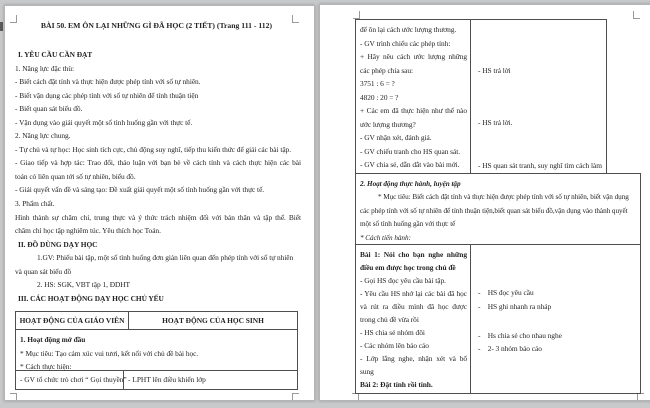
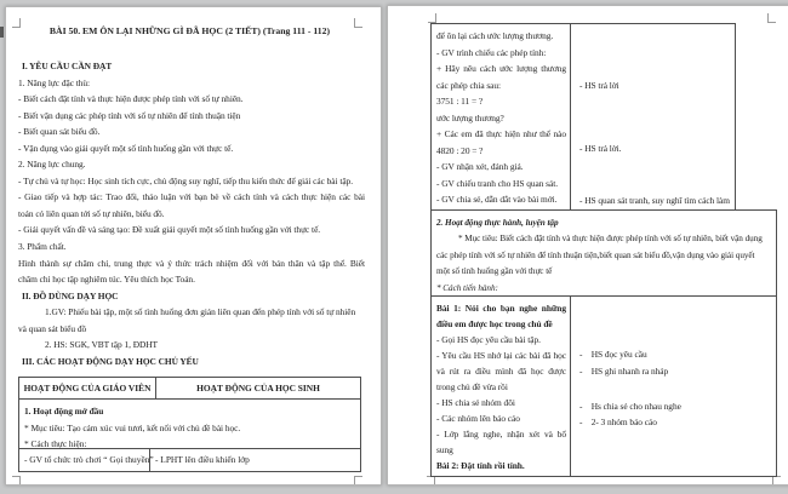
  BÀI 50. EM ÔN LẠI NHỮNG GÌ ĐÃ HỌC (2 TIẾT) (Trang 111 - 112)
  I. YÊU CẦU CẦN ĐẠT
  1. Năng lực đặc thù:
  - Biết cách đặt tính và thực hiện được phép tính với số tự nhiên.
  - Biết vận dụng các phép tính với số tự nhiên để tính thuận tiện
  - Biết quan sát biểu đồ.
  - Vận dụng vào giải quyết một số tình huống gần với thực tế.
  2. Năng lực chung.
  - Tự chủ và tự học: Học sinh tích cực, chủ động suy nghĩ, tiếp thu kiến thức để giải các bài tập.
  - Giao tiếp và hợp tác: Trao đổi, thảo luận với bạn bè về cách tính và cách thực hiện các bài
  toán có liên quan tới số tự nhiên, biểu đồ.
  - Giải quyết vấn đề và sáng tạo: Đề xuất giải quyết một số tình huống gần với thực tế.
  3. Phẩm chất.
  Hình thành sự chăm chỉ, trung thực và ý thức trách nhiệm đối với bản thân và tập thể. Biết
  chăm chỉ học tập nghiêm túc. Yêu thích học Toán.
  II. ĐỒ DÙNG DẠY HỌC
  1.GV: Phiếu bài tập, một số tình huống đơn giản liên quan đến phép tính với số tự nhiên
  và quan sát biểu đồ
  2. HS: SGK, VBT tập 1, ĐDHT
  III. CÁC HOẠT ĐỘNG DẠY HỌC CHỦ YẾU
  HOẠT ĐỘNG CỦA GIÁO VIÊN
  HOẠT ĐỘNG CỦA HỌC SINH
  1. Hoạt động mở đầu
  * Mục tiêu: Tạo cảm xúc vui tươi, kết nối với chủ đề bài học.
  * Cách thực hiện:
  - GV tổ chức trò chơi “ Gọi thuyền”
  - LPHT lên điều khiển lớp
  để ôn lại cách ước lượng thương.
  - GV trình chiếu các phép tính:
- + Hãy nêu cách ước lượng những
+ + Hãy nêu cách ước lượng thương
  các phép chia sau:
- 3751 : 6 = ?
+ 3751 : 11 = ?
- 4820 : 20 = ?
+ ước lượng thương?
  + Các em đã thực hiện như thế nào
- ước lượng thương?
+ 4820 : 20 = ?
  - GV nhận xét, đánh giá.
  - GV chiếu tranh cho HS quan sát.
  - GV chia sẻ, dẫn dắt vào bài mới.
  - HS trả lời
  - HS trả lời.
  - HS quan sát tranh, suy nghĩ tìm cách làm
  2. Hoạt động thực hành, luyện tập
  * Mục tiêu: Biết cách đặt tính và thực hiện được phép tính với số tự nhiên, biết vận dụng
- các phép tính với số tự nhiên để tính thuận tiện,biết quan sát biểu đồ,vận dụng vào thành quyết
+ các phép tính với số tự nhiên để tính thuận tiện,biết quan sát biểu đồ,vận dụng vào giải quyết
  một số tình huống gần với thực tế
  * Cách tiến hành:
  Bài 1: Nói cho bạn nghe những
  điều em được học trong chủ đề
  - Gọi HS đọc yêu cầu bài tập.
  - Yêu cầu HS nhớ lại các bài đã học
  và rút ra điều mình đã học được
  trong chủ đề vừa rồi
  - HS chia sẻ nhóm đôi
  - Các nhóm lên báo cáo
  - Lớp lắng nghe, nhận xét và bổ
  sung
  Bài 2: Đặt tính rồi tính.
  - HS đọc yêu cầu
  - HS ghi nhanh ra nháp
  - Hs chia sẻ cho nhau nghe
  - 2- 3 nhóm báo cáo
